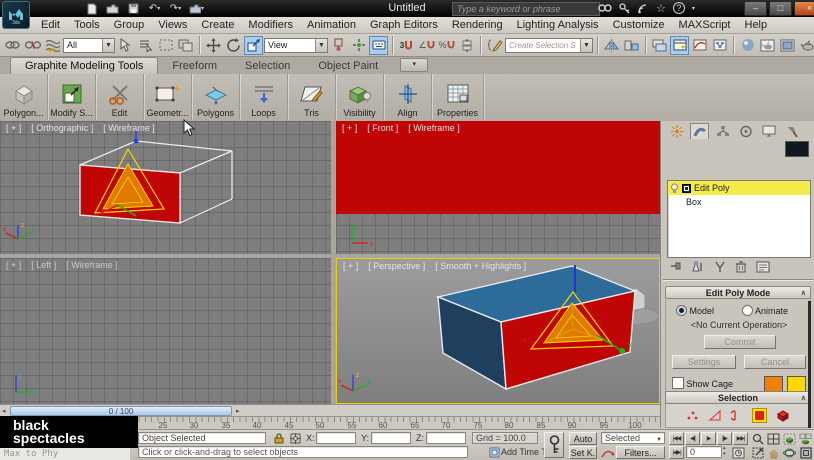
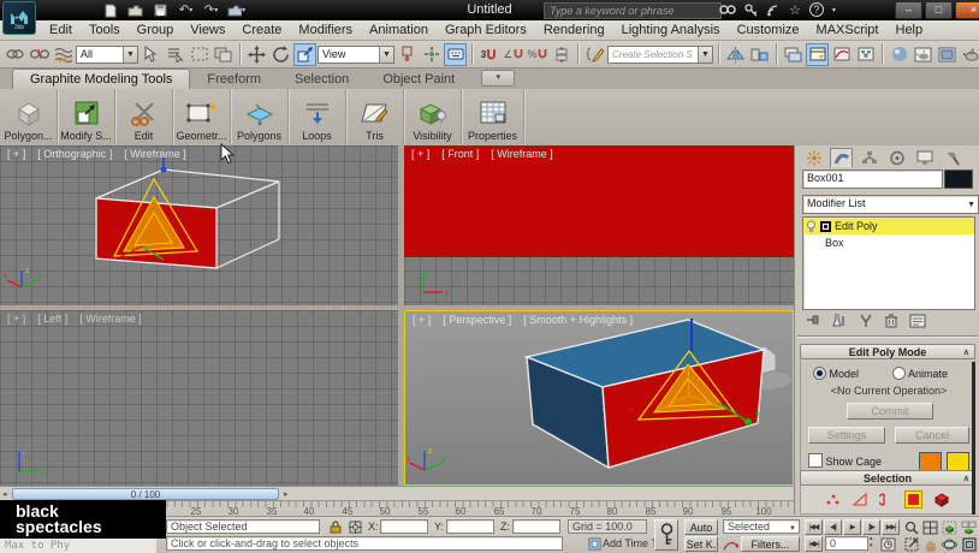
  Untitled
  ↶
  ↷
  Type a keyword or phrase
  ☆
  ?
  –
  □
  ×
  Edit
  Tools
  Group
  Views
  Create
  Modifiers
  Animation
  Graph Editors
  Rendering
  Lighting Analysis
  Customize
  MAXScript
  Help
  All
  View
  3
  ∠
  %
  Create Selection S
  Graphite Modeling Tools
  Freeform
  Selection
  Object Paint
  Polygon...
  Modify S...
  Edit
  Geometr...
  Polygons
  Loops
  Tris
  Visibility
- Align
  Properties
  [ + ]
  [ Orthographic ]
  [ Wireframe ]
  [ + ]
  [ Front ]
  [ Wireframe ]
  [ + ]
  [ Left ]
  [ Wireframe ]
  [ + ]
  [ Perspective ]
  [ Smooth + Highlights ]
+ Box001
+ Modifier List
  Edit Poly
  Box
  Edit Poly Mode
  Model
  Animate
  <No Current Operation>
  Commit
  Settings
  Cancel
  Show Cage
  Selection
  0 / 100
  25
  30
  35
  40
  45
  50
  55
  60
  65
  70
  75
  80
  85
  90
  95
  100
  Object Selected
  Click or click-and-drag to select objects
  X:
  Y:
  Z:
  Grid = 100.0
  Add Time
  Auto
  Selected
  Set K.
  Filters...
  0
  black
  spectacles
  Max to Phy
